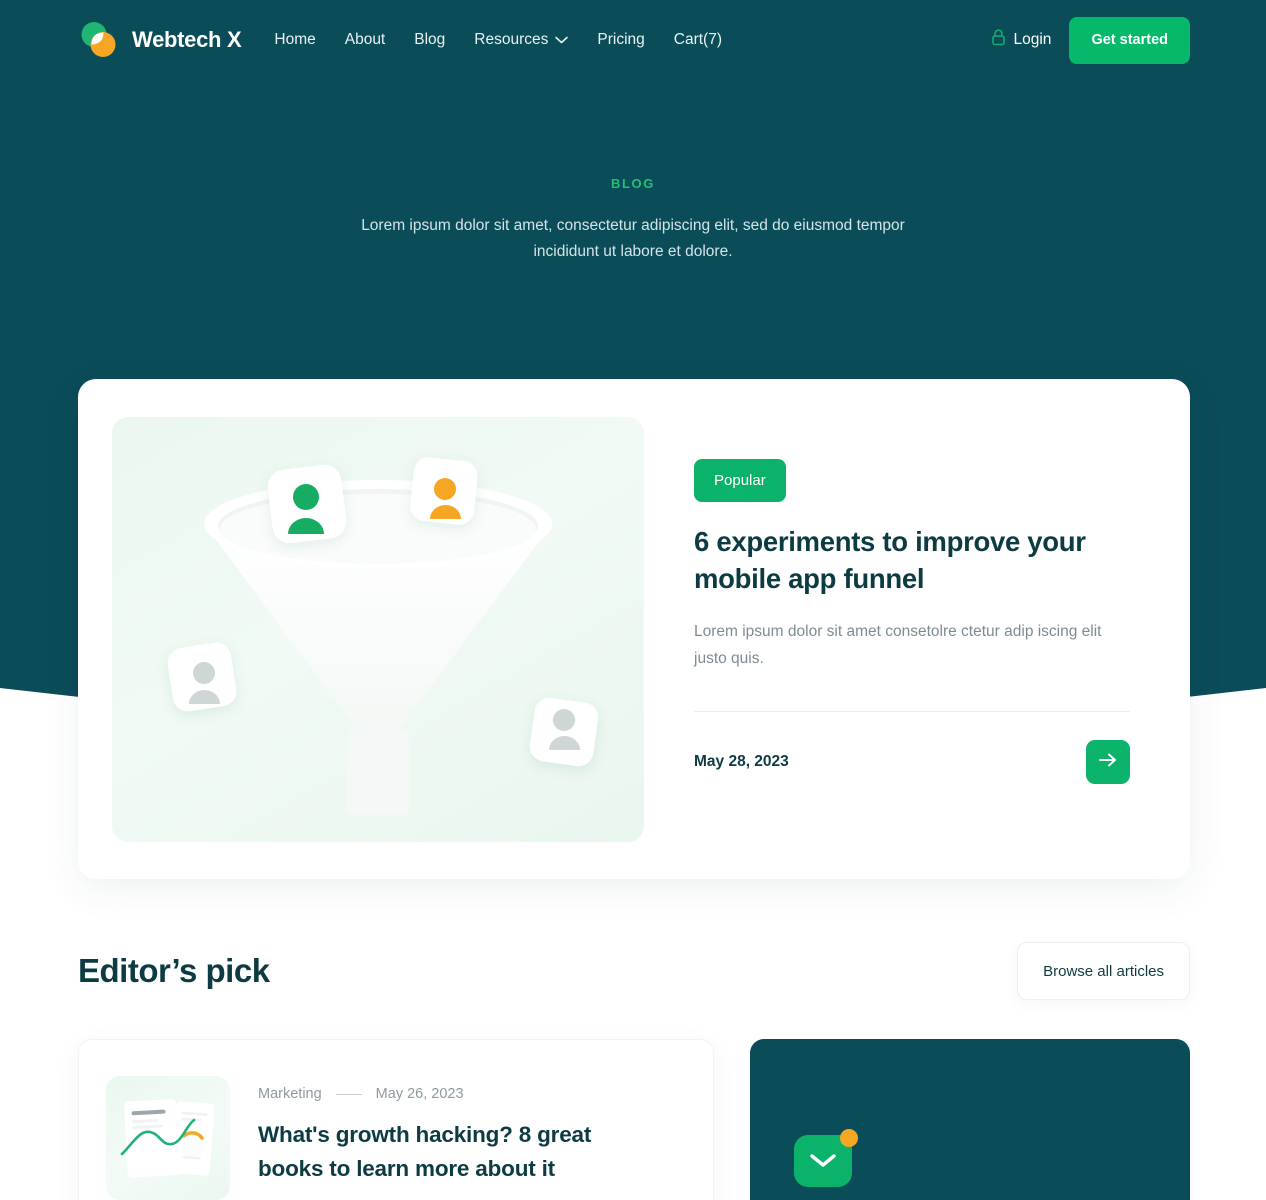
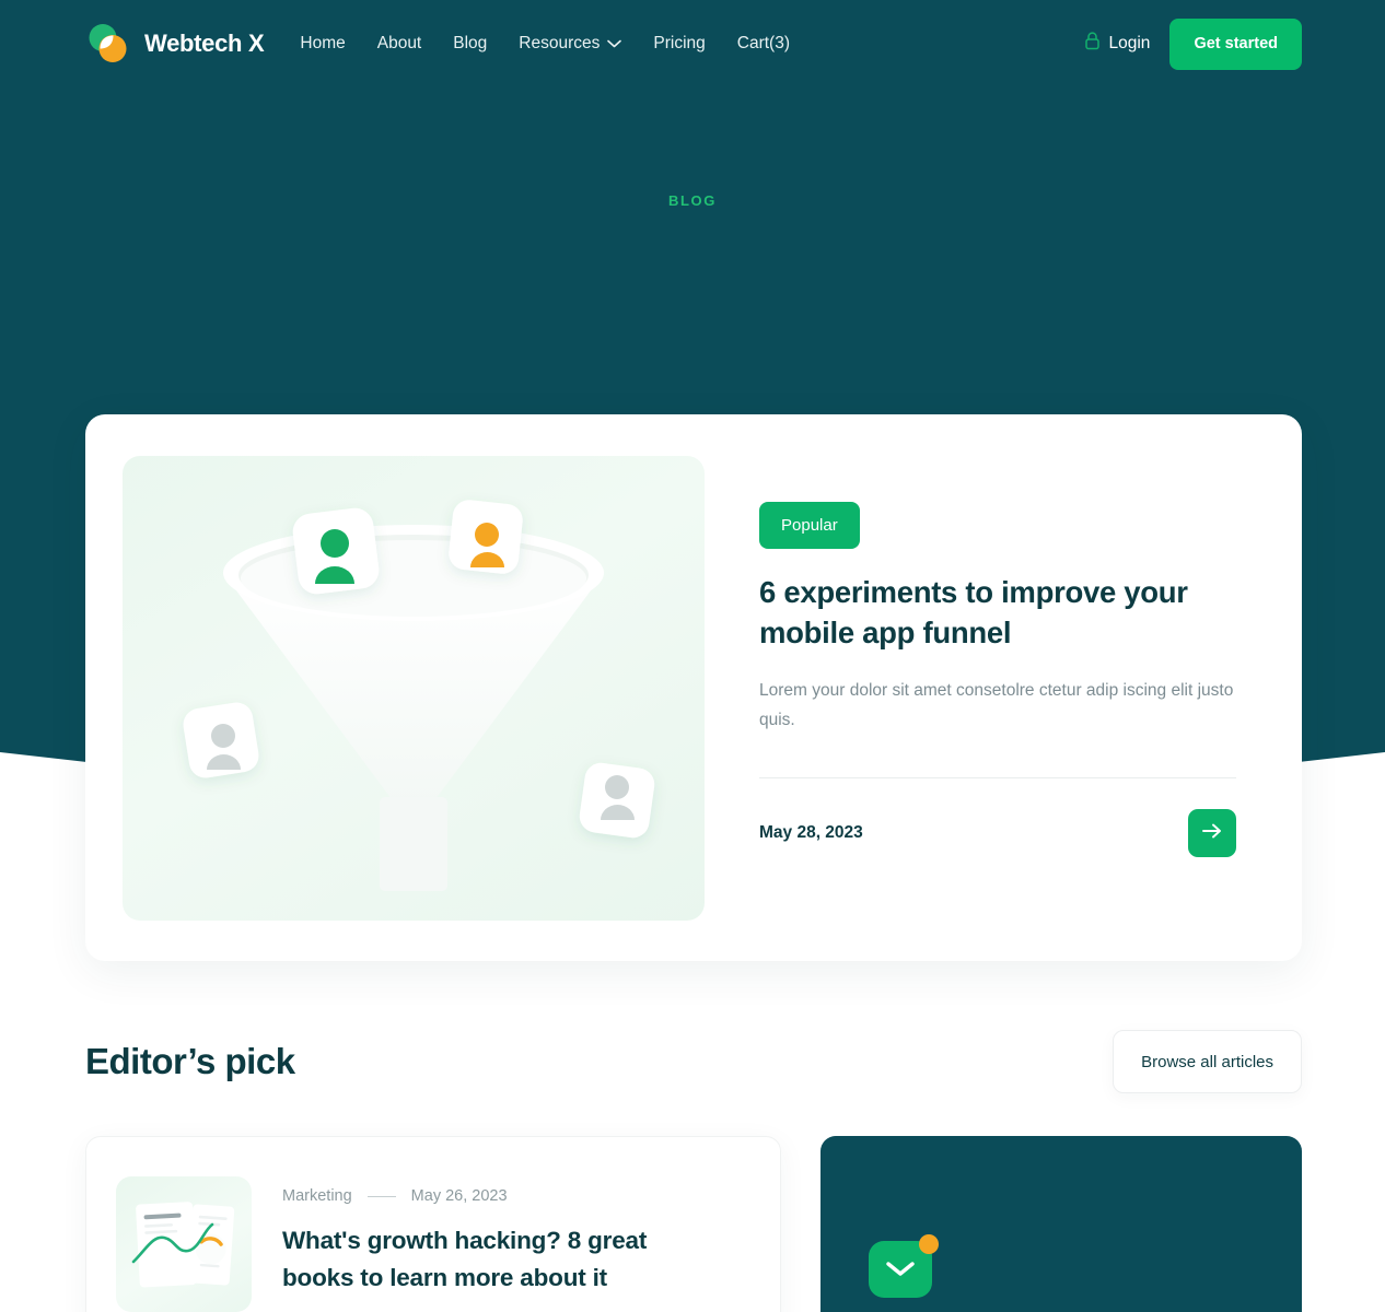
  Webtech X
  Home
  About
  Blog
  Resources
  Pricing
- Cart(7)
+ Cart(3)
  Login
  Get started
  BLOG
- Lorem ipsum dolor sit amet, consectetur adipiscing elit, sed do eiusmod tempor incididunt ut labore et dolore.
  Popular
  6 experiments to improve your mobile app funnel
- Lorem ipsum dolor sit amet consetolre ctetur adip iscing elit justo quis.
+ Lorem your dolor sit amet consetolre ctetur adip iscing elit justo quis.
  May 28, 2023
  Editor’s pick
  Browse all articles
  Marketing
  May 26, 2023
  What's growth hacking? 8 great books to learn more about it
